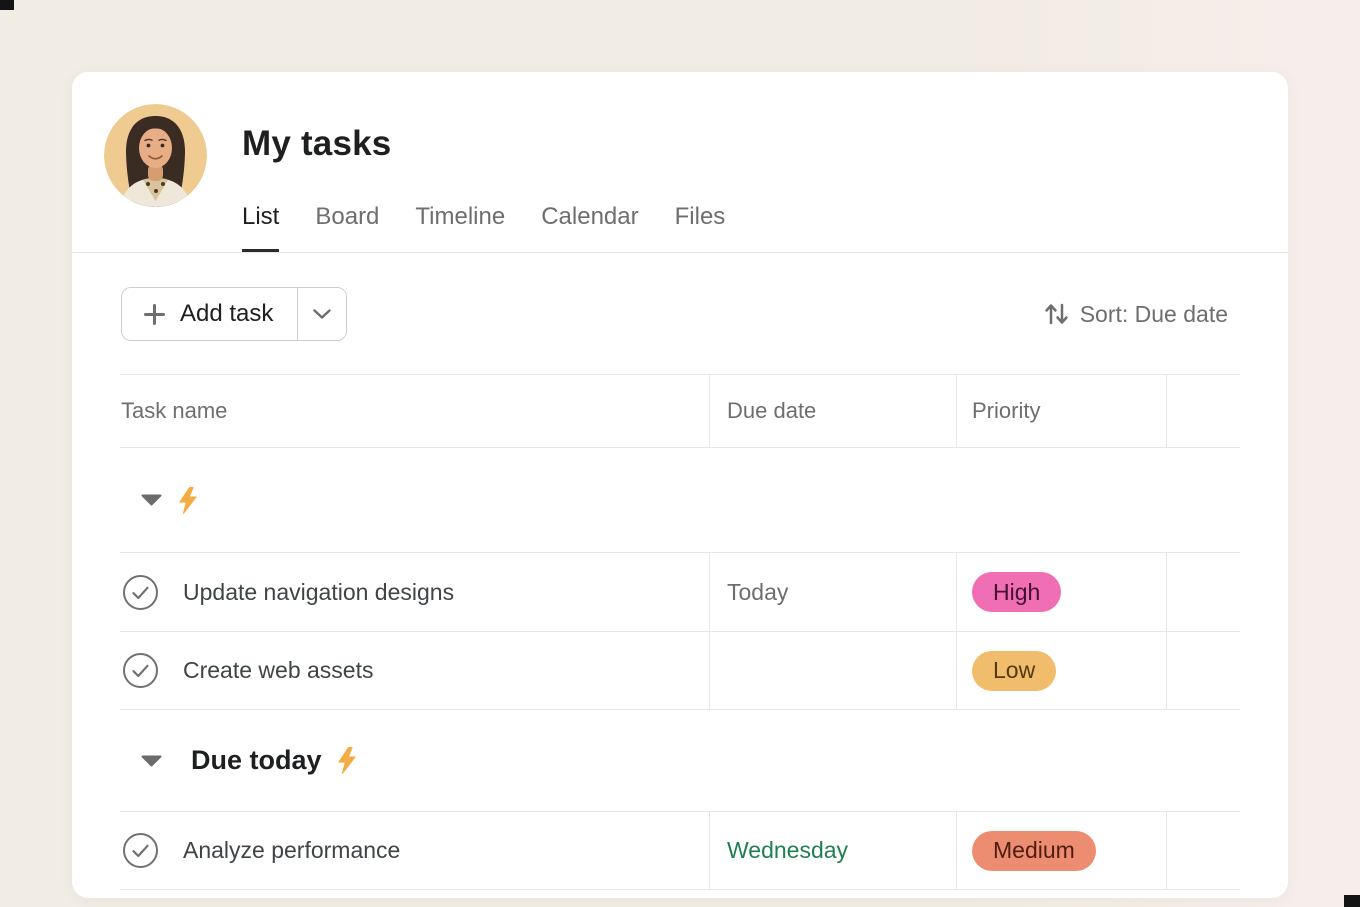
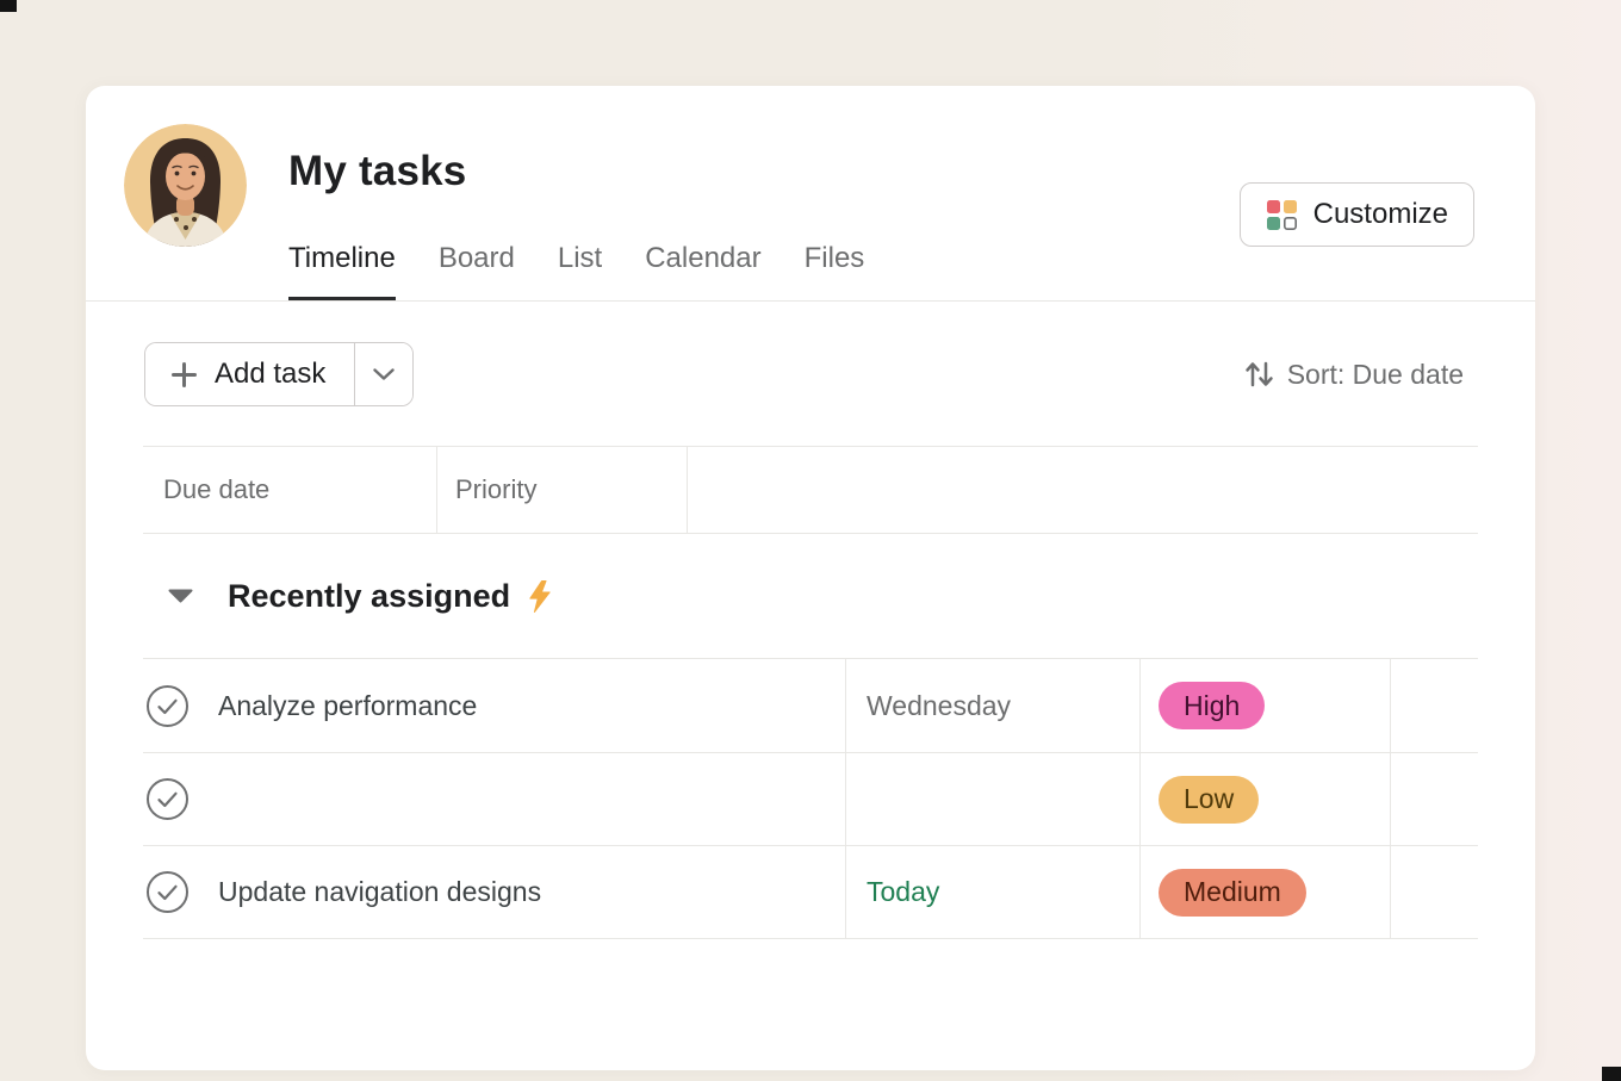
  My tasks
- List
+ Timeline
  Board
- Timeline
+ List
  Calendar
  Files
+ Customize
  Add task
  Sort: Due date
- Task name
  Due date
  Priority
+ Recently assigned
- Update navigation designs
+ Analyze performance
- Today
+ Wednesday
  High
- Create web assets
  Low
- Due today
- Analyze performance
+ Update navigation designs
- Wednesday
+ Today
  Medium
